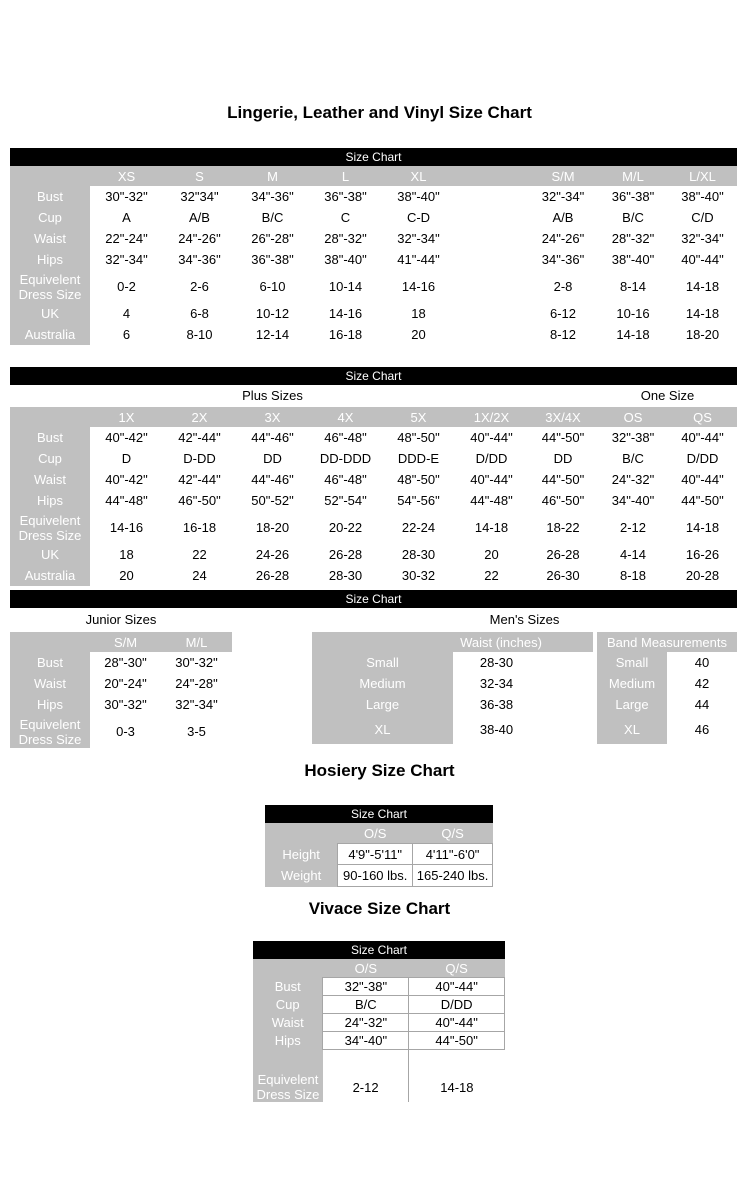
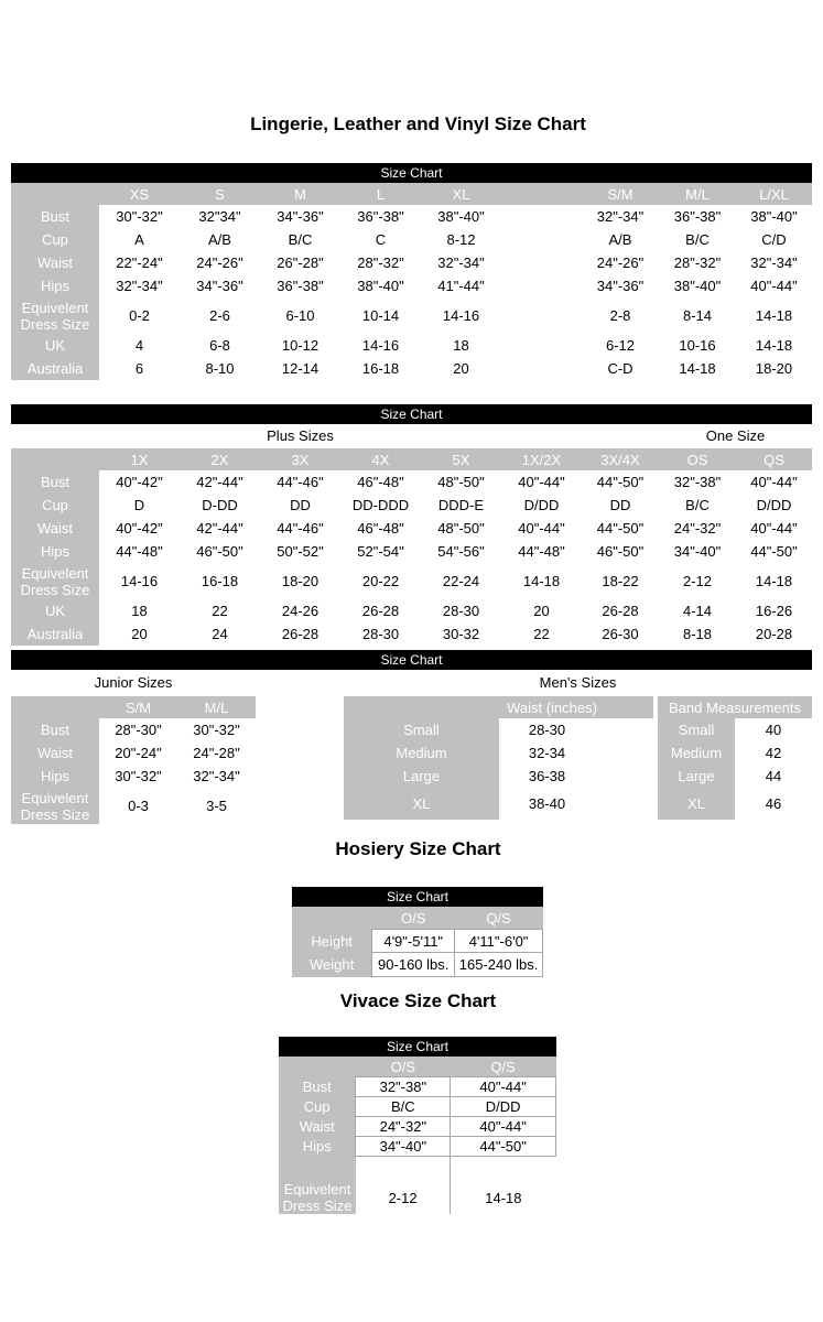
  Lingerie, Leather and Vinyl Size Chart
  Size Chart
  	XS	S	M	L	XL		S/M	M/L	L/XL
  Bust	30"-32"	32"34"	34"-36"	36"-38"	38"-40"		32"-34"	36"-38"	38"-40"
- Cup	A	A/B	B/C	C	C-D		A/B	B/C	C/D
+ Cup	A	A/B	B/C	C	8-12		A/B	B/C	C/D
  Waist	22"-24"	24"-26"	26"-28"	28"-32"	32"-34"		24"-26"	28"-32"	32"-34"
  Hips	32"-34"	34"-36"	36"-38"	38"-40"	41"-44"		34"-36"	38"-40"	40"-44"
  Equivelent Dress Size	0-2	2-6	6-10	10-14	14-16		2-8	8-14	14-18
  UK	4	6-8	10-12	14-16	18		6-12	10-16	14-18
- Australia	6	8-10	12-14	16-18	20		8-12	14-18	18-20
+ Australia	6	8-10	12-14	16-18	20		C-D	14-18	18-20
  Size Chart
  Plus Sizes
  One Size
  	1X	2X	3X	4X	5X	1X/2X	3X/4X	OS	QS
  Bust	40"-42"	42"-44"	44"-46"	46"-48"	48"-50"	40"-44"	44"-50"	32"-38"	40"-44"
  Cup	D	D-DD	DD	DD-DDD	DDD-E	D/DD	DD	B/C	D/DD
  Waist	40"-42"	42"-44"	44"-46"	46"-48"	48"-50"	40"-44"	44"-50"	24"-32"	40"-44"
  Hips	44"-48"	46"-50"	50"-52"	52"-54"	54"-56"	44"-48"	46"-50"	34"-40"	44"-50"
  Equivelent Dress Size	14-16	16-18	18-20	20-22	22-24	14-18	18-22	2-12	14-18
  UK	18	22	24-26	26-28	28-30	20	26-28	4-14	16-26
  Australia	20	24	26-28	28-30	30-32	22	26-30	8-18	20-28
  Size Chart
  Junior Sizes
  Men's Sizes
  	S/M	M/L
  Bust	28"-30"	30"-32"
  Waist	20"-24"	24"-28"
  Hips	30"-32"	32"-34"
  Equivelent Dress Size	0-3	3-5
  Waist (inches)
  Small	28-30
  Medium	32-34
  Large	36-38
  XL	38-40
  Band Measurements
  Small	40
  Medium	42
  Large	44
  XL	46
  Hosiery Size Chart
  Size Chart
  	O/S	Q/S
  Height	4'9"-5'11"	4'11"-6'0"
  Weight	90-160 lbs.	165-240 lbs.
  Vivace Size Chart
  Size Chart
  	O/S	Q/S
  Bust	32"-38"	40"-44"
  Cup	B/C	D/DD
  Waist	24"-32"	40"-44"
  Hips	34"-40"	44"-50"
  Equivelent Dress Size	2-12	14-18
